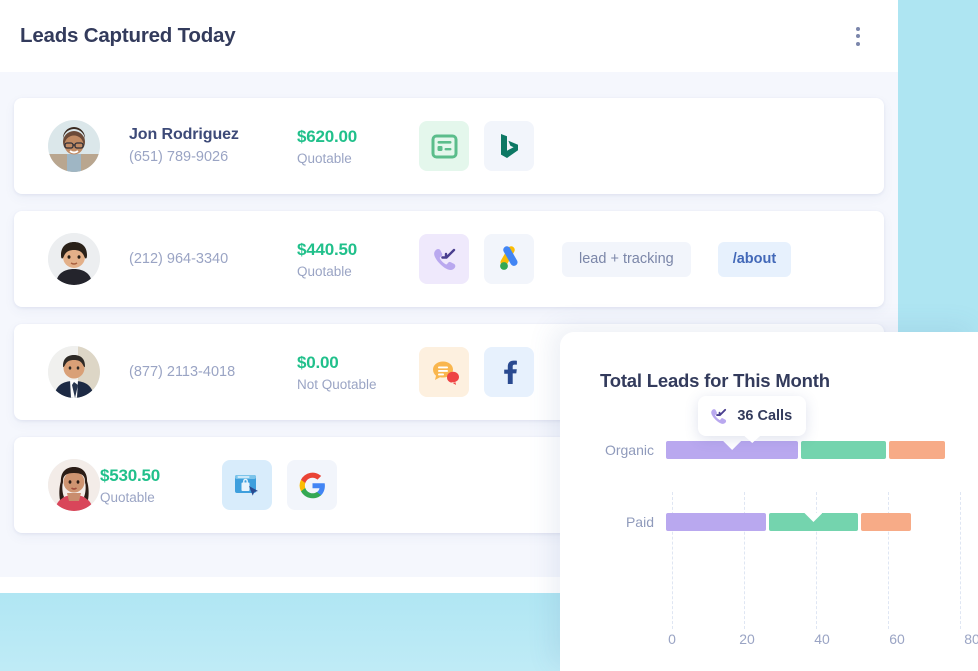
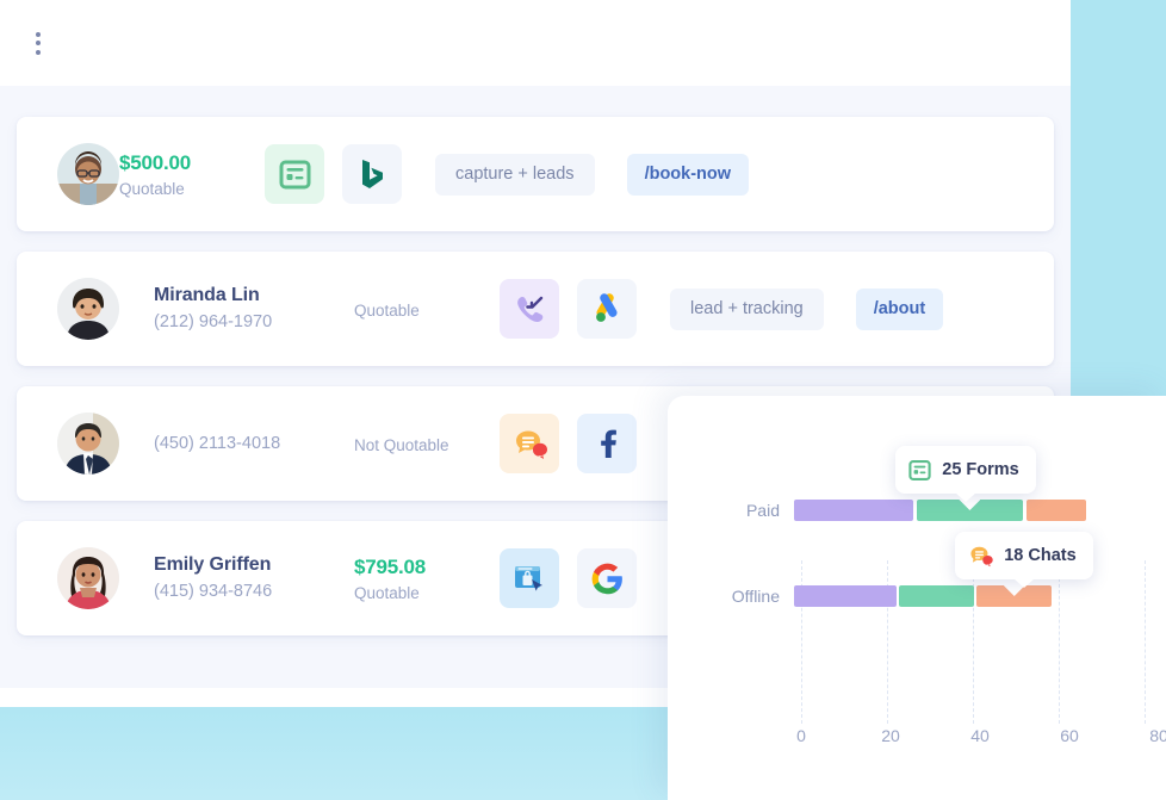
- Leads Captured Today
- Jon Rodriguez
- (651) 789-9026
- $620.00
+ $500.00
  Quotable
+ capture + leads
+ /book-now
+ Miranda Lin
- (212) 964-3340
+ (212) 964-1970
- $440.50
  Quotable
  lead + tracking
  /about
- (877) 2113-4018
+ (450) 2113-4018
- $0.00
  Not Quotable
+ Emily Griffen
+ (415) 934-8746
- $530.50
+ $795.08
  Quotable
- Total Leads for This Month
- Organic
- 36 Calls
  Paid
+ 25 Forms
+ Offline
+ 18 Chats
  0
  20
  40
  60
  80
